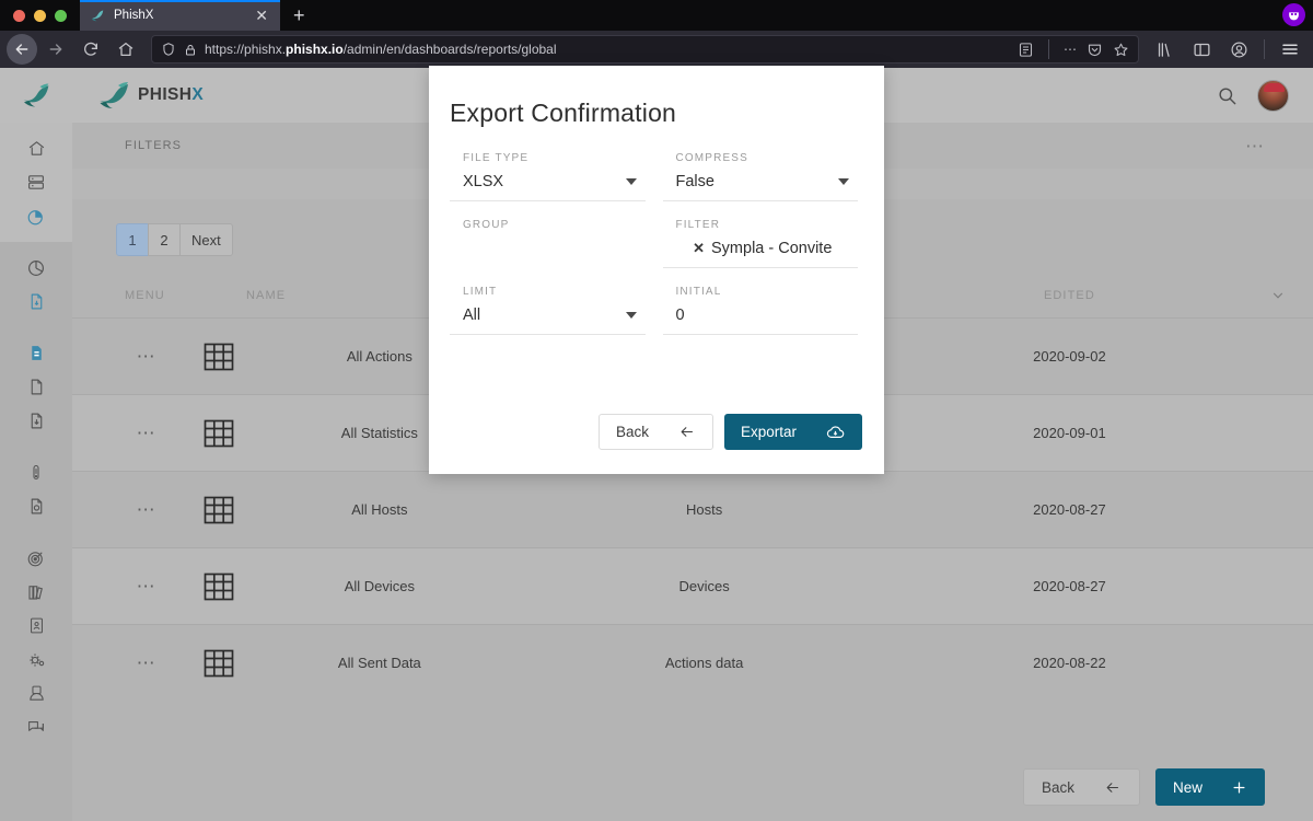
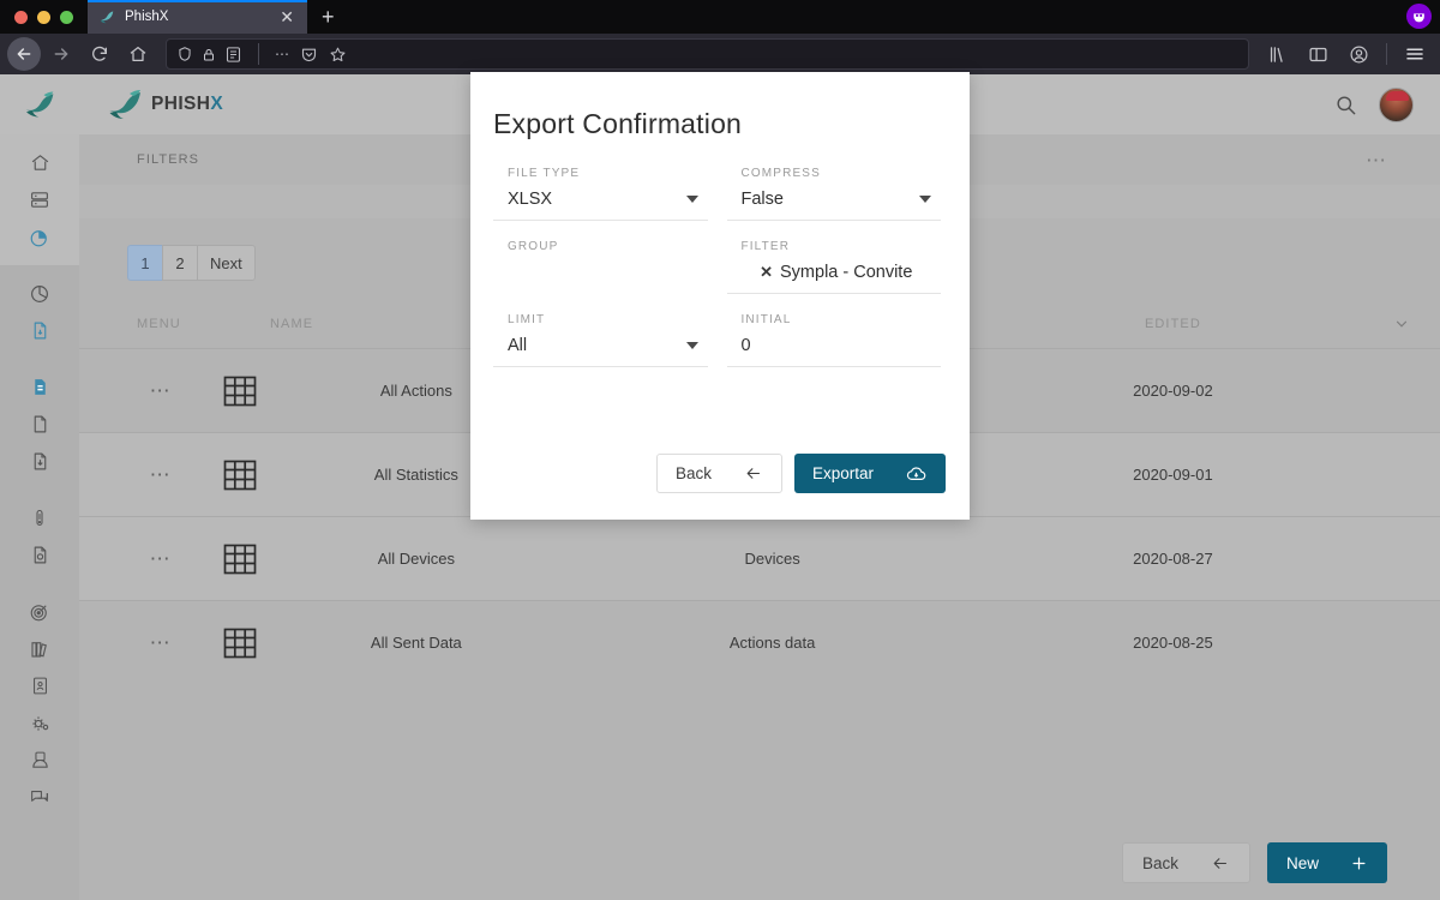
  PhishX
  ✕
  +
- https://phishx.phishx.io/admin/en/dashboards/reports/global
  ⋯
  PHISHX
  FILTERS
  ⋯
  1
  2
  Next
  MENU	NAME		EDITED
  ⋯	All Actions		2020-09-02
- ⋯	All Hosts	Hosts	2020-08-27
  ⋯	All Devices	Devices	2020-08-27
- ⋯	All Sent Data	Actions data	2020-08-22
+ ⋯	All Sent Data	Actions data	2020-08-25
  Back
  New
  Export Confirmation
  FILE TYPE
  XLSX
  COMPRESS
  False
  GROUP
  FILTER
  ✕
  Sympla - Convite
  LIMIT
  All
  INITIAL
  0
  Back
  Exportar
